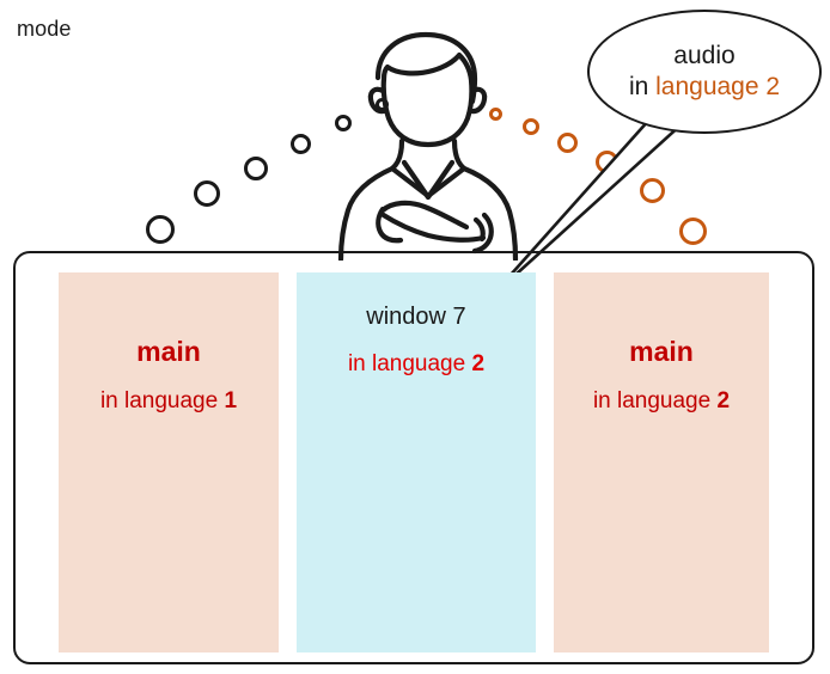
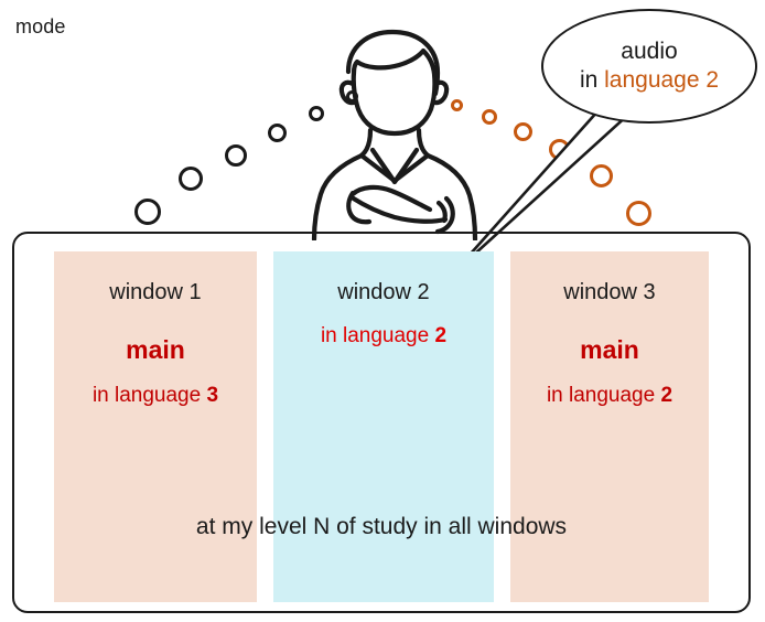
  mode
  audio
  in language 2
+ window 1
  main
- in language 1
+ in language 3
- window 7
+ window 2
  in language 2
+ window 3
  main
  in language 2
+ at my level N of study in all windows
